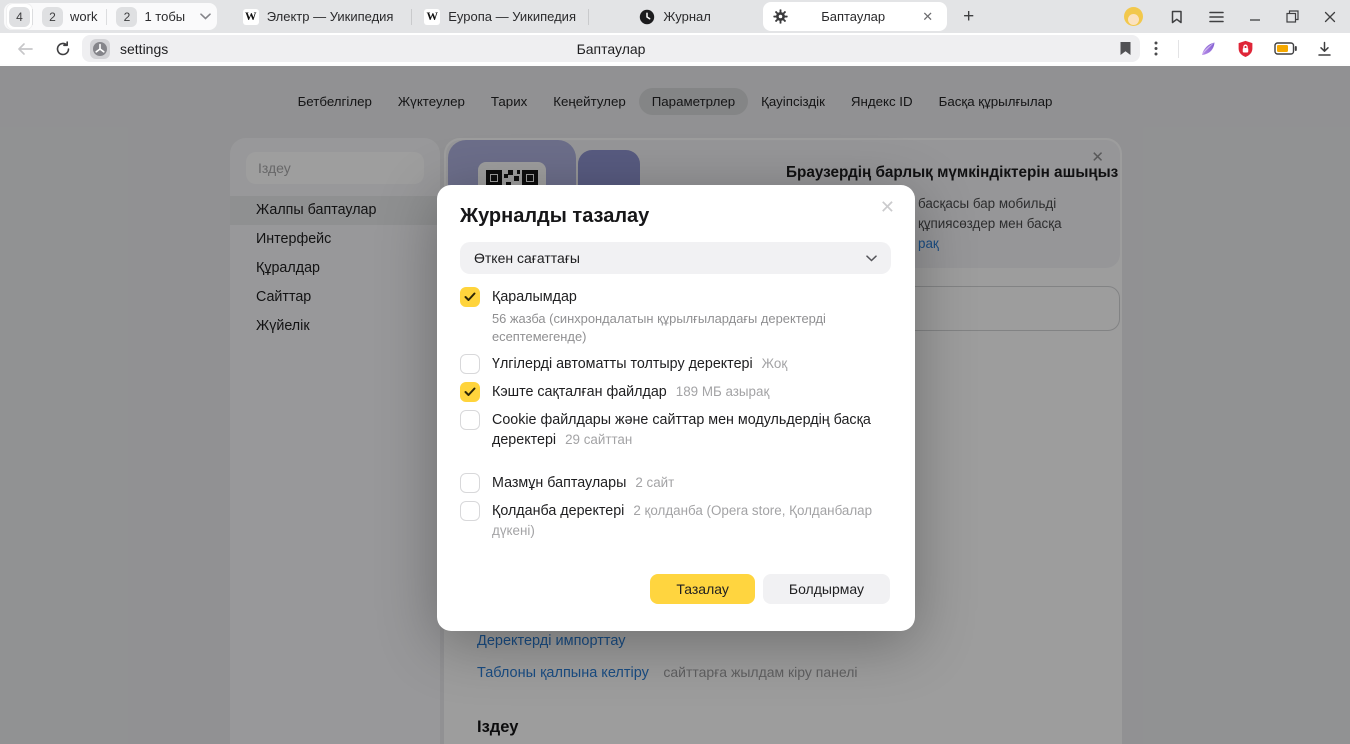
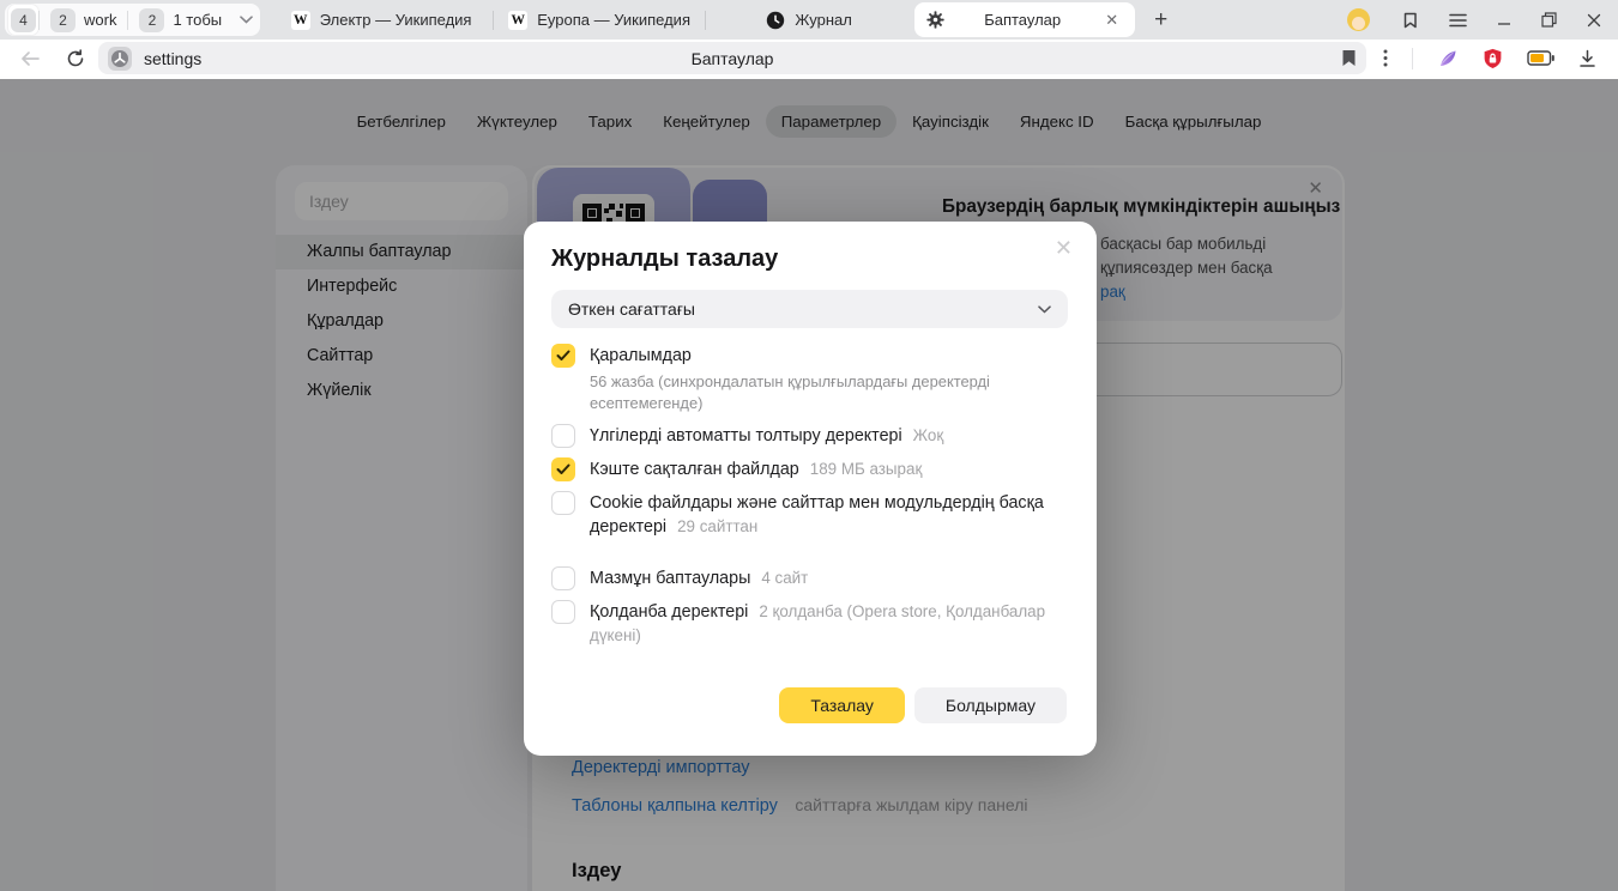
  4
  2
  work
  2
  1 тобы
  W
  Электр — Уикипедия
  W
  Еуропа — Уикипедия
  Журнал
  Баптаулар
  ✕
  +
  settings
  Баптаулар
  Бетбелгілер
  Жүктеулер
  Тарих
  Кеңейтулер
  Параметрлер
  Қауіпсіздік
  Яндекс ID
  Басқа құрылғылар
  Іздеу
  Жалпы баптаулар
  Интерфейс
  Құралдар
  Сайттар
  Жүйелік
  Браузердің барлық мүмкіндіктерін ашыңыз
  басқасы бар мобильді
  құпиясөздер мен басқа
  рақ
  ✕
  Деректерді импорттау
  Таблоны қалпына келтіру сайттарға жылдам кіру панелі
  Іздеу
  Журналды тазалау
  ✕
  Өткен сағаттағы
  Қаралымдар
  56 жазба (синхрондалатын құрылғылардағы деректерді есептемегенде)
  Үлгілерді автоматты толтыру деректері Жоқ
  Кэште сақталған файлдар 189 МБ азырақ
  Cookie файлдары және сайттар мен модульдердің басқа деректері 29 сайттан
- Мазмұн баптаулары 2 сайт
+ Мазмұн баптаулары 4 сайт
  Қолданба деректері 2 қолданба (Opera store, Қолданбалар дүкені)
  Тазалау
  Болдырмау
